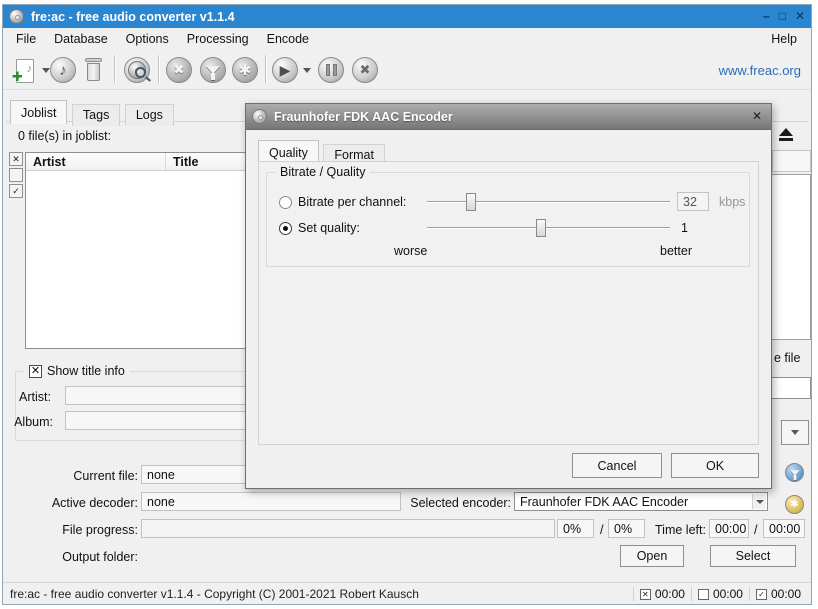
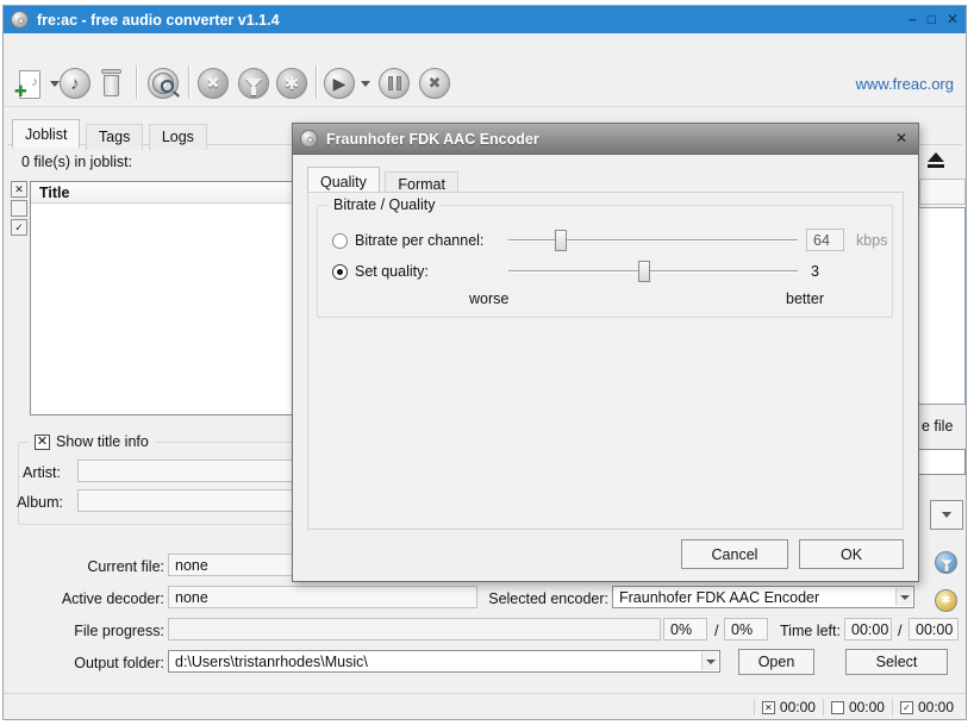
  fre:ac - free audio converter v1.1.4
  –
  □
  ✕
- File
- Database
- Options
- Processing
- Encode
- Help
  ♪
  ✚
  ♪
  ✖
  ✱
  ▶
  ✖
  www.freac.org
  Joblist Tags Logs
  0 file(s) in joblist:
  ✕
  ✓
- Artist
  Title
  ✕
  Show title info
  Artist:
  Album:
  e file
  Current file:
  none
  Active decoder:
  none
  Selected encoder:
  Fraunhofer FDK AAC Encoder
  ✱
  File progress:
  0%
  /
  0%
  Time left:
  00:00
  /
  00:00
  Output folder:
+ d:\Users\tristanrhodes\Music\
  Open
  Select
- fre:ac - free audio converter v1.1.4 - Copyright (C) 2001-2021 Robert Kausch
  ✕
  00:00
  00:00
  ✓
  00:00
  Fraunhofer FDK AAC Encoder
  ✕
  Quality Format
  Bitrate / Quality
  Bitrate per channel:
- 32
+ 64
  kbps
  Set quality:
- 1
+ 3
  worse
  better
  Cancel
  OK
